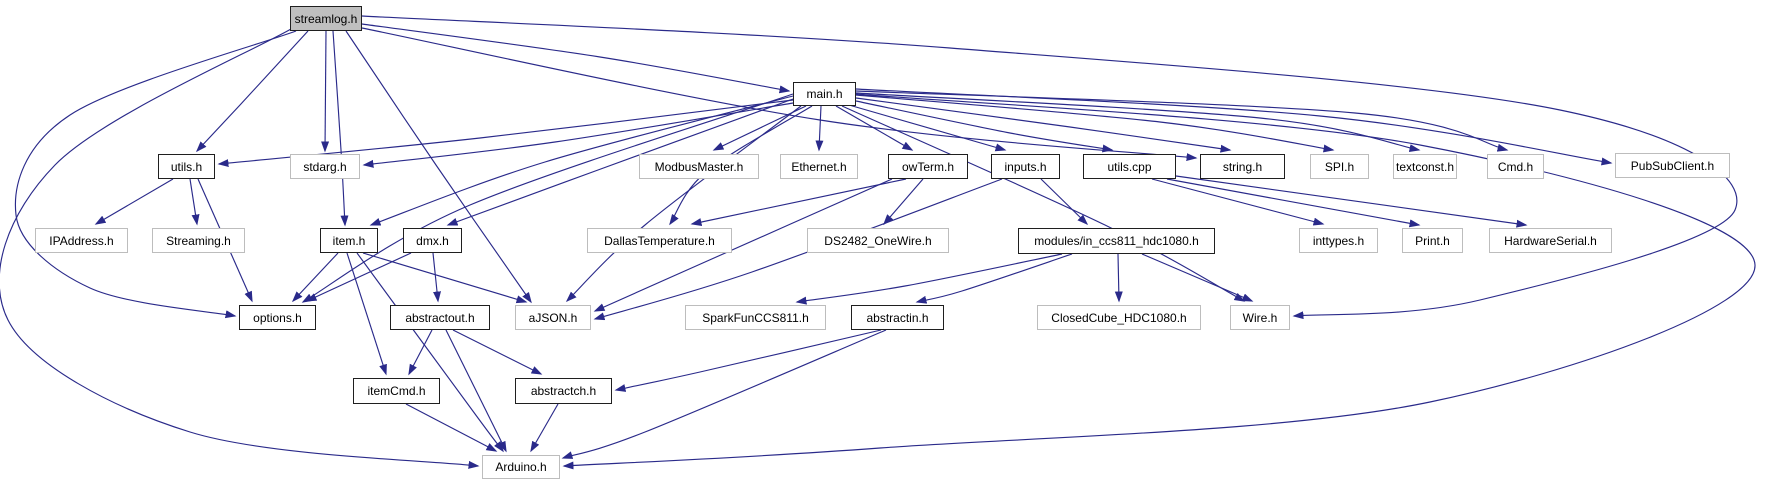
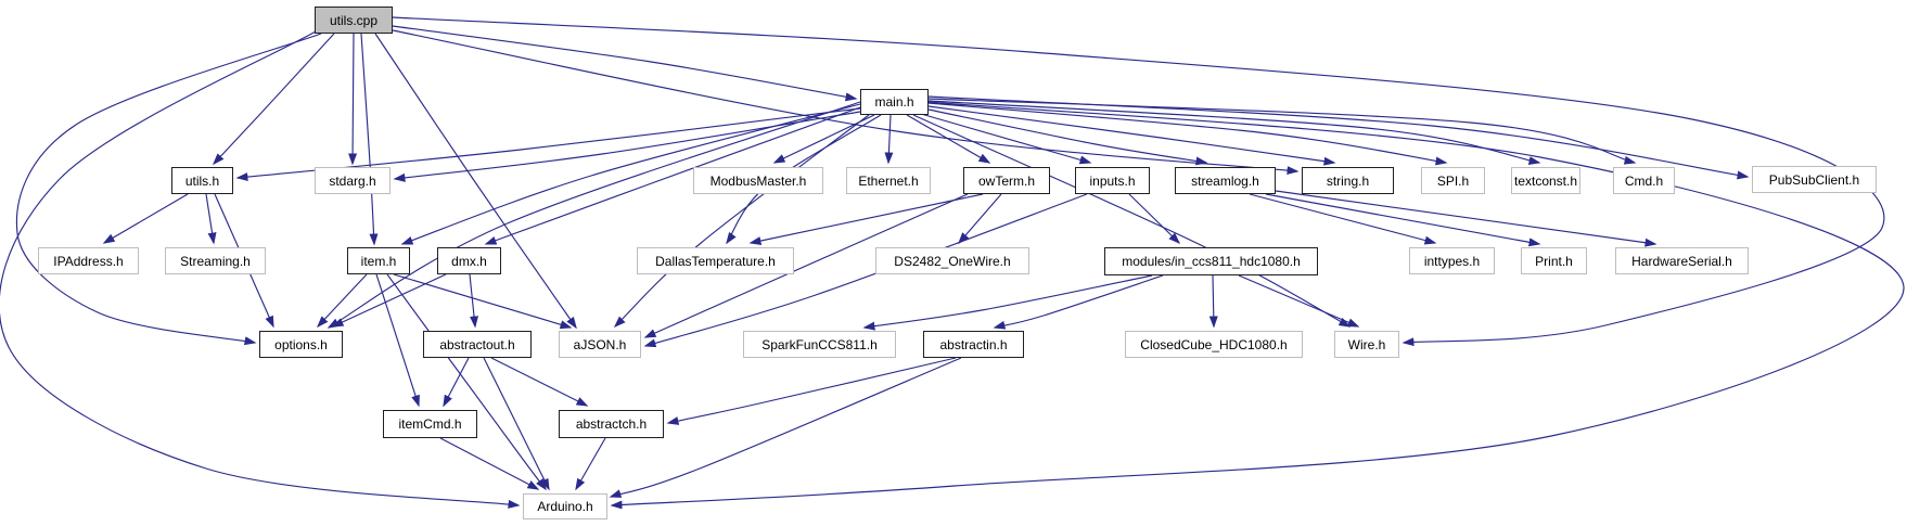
- streamlog.h
+ utils.cpp
  main.h
  utils.h
  stdarg.h
  ModbusMaster.h
  Ethernet.h
  owTerm.h
  inputs.h
- utils.cpp
+ streamlog.h
  string.h
  SPI.h
  textconst.h
  Cmd.h
  PubSubClient.h
  IPAddress.h
  Streaming.h
  item.h
  dmx.h
  DallasTemperature.h
  DS2482_OneWire.h
  modules/in_ccs811_hdc1080.h
  inttypes.h
  Print.h
  HardwareSerial.h
  options.h
  abstractout.h
  aJSON.h
  SparkFunCCS811.h
  abstractin.h
  ClosedCube_HDC1080.h
  Wire.h
  itemCmd.h
  abstractch.h
  Arduino.h
